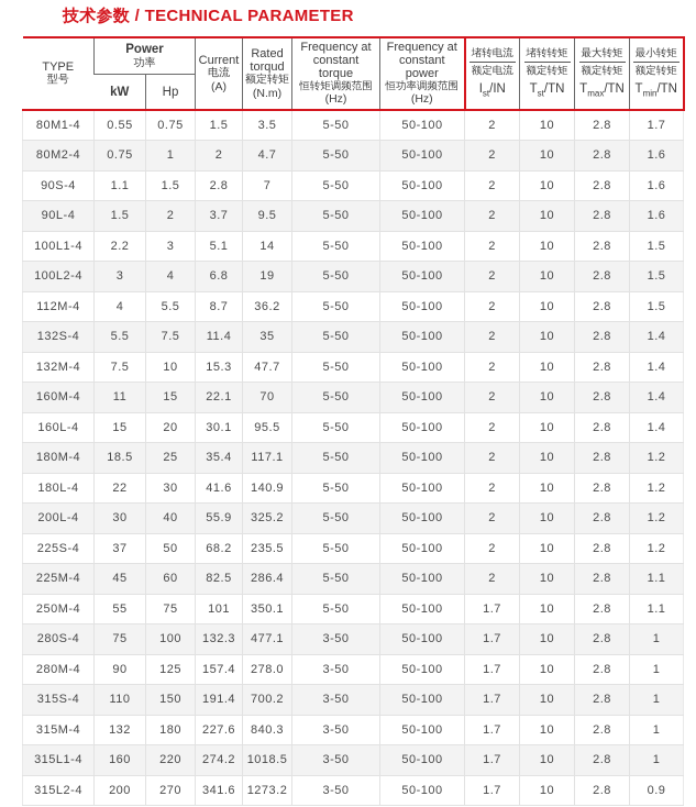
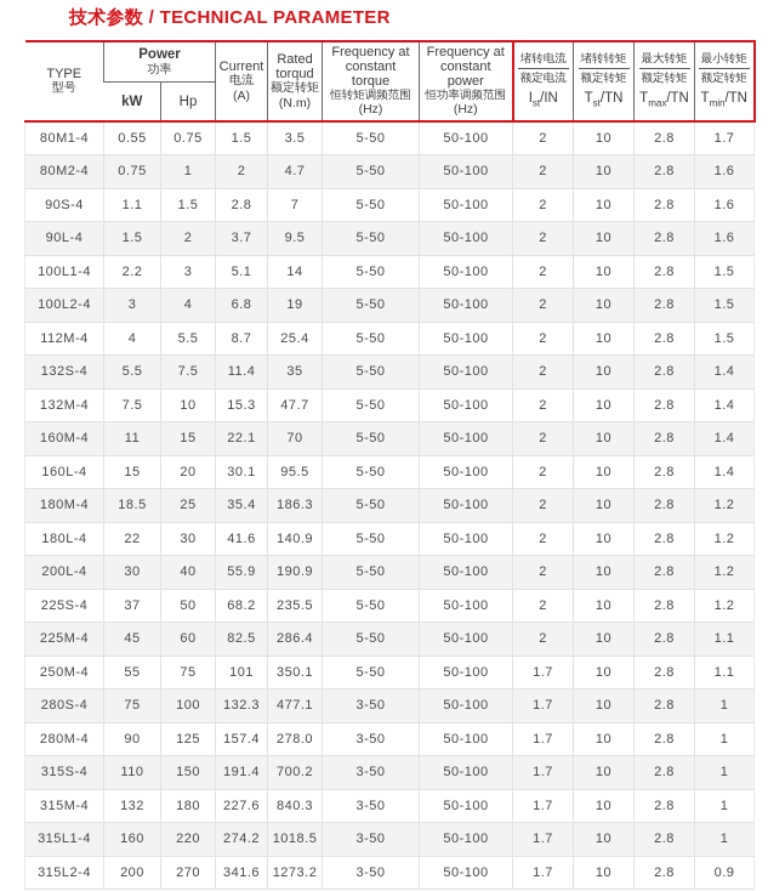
  技术参数 / TECHNICAL PARAMETER
  TYPE 型号	Power 功率	Current 电流 (A)	Rated torqud 额定转矩 (N.m)	Frequency at constant torque 恒转矩调频范围 (Hz)	Frequency at constant power 恒功率调频范围 (Hz)	堵转电流 额定电流 Ist/IN	堵转转矩 额定转矩 Tst/TN	最大转矩 额定转矩 Tmax/TN	最小转矩 额定转矩 Tmin/TN
  kW	Hp
  80M1-4	0.55	0.75	1.5	3.5	5-50	50-100	2	10	2.8	1.7
  80M2-4	0.75	1	2	4.7	5-50	50-100	2	10	2.8	1.6
  90S-4	1.1	1.5	2.8	7	5-50	50-100	2	10	2.8	1.6
  90L-4	1.5	2	3.7	9.5	5-50	50-100	2	10	2.8	1.6
  100L1-4	2.2	3	5.1	14	5-50	50-100	2	10	2.8	1.5
  100L2-4	3	4	6.8	19	5-50	50-100	2	10	2.8	1.5
- 112M-4	4	5.5	8.7	36.2	5-50	50-100	2	10	2.8	1.5
+ 112M-4	4	5.5	8.7	25.4	5-50	50-100	2	10	2.8	1.5
  132S-4	5.5	7.5	11.4	35	5-50	50-100	2	10	2.8	1.4
  132M-4	7.5	10	15.3	47.7	5-50	50-100	2	10	2.8	1.4
  160M-4	11	15	22.1	70	5-50	50-100	2	10	2.8	1.4
  160L-4	15	20	30.1	95.5	5-50	50-100	2	10	2.8	1.4
- 180M-4	18.5	25	35.4	117.1	5-50	50-100	2	10	2.8	1.2
+ 180M-4	18.5	25	35.4	186.3	5-50	50-100	2	10	2.8	1.2
  180L-4	22	30	41.6	140.9	5-50	50-100	2	10	2.8	1.2
- 200L-4	30	40	55.9	325.2	5-50	50-100	2	10	2.8	1.2
+ 200L-4	30	40	55.9	190.9	5-50	50-100	2	10	2.8	1.2
  225S-4	37	50	68.2	235.5	5-50	50-100	2	10	2.8	1.2
  225M-4	45	60	82.5	286.4	5-50	50-100	2	10	2.8	1.1
  250M-4	55	75	101	350.1	5-50	50-100	1.7	10	2.8	1.1
  280S-4	75	100	132.3	477.1	3-50	50-100	1.7	10	2.8	1
  280M-4	90	125	157.4	278.0	3-50	50-100	1.7	10	2.8	1
  315S-4	110	150	191.4	700.2	3-50	50-100	1.7	10	2.8	1
  315M-4	132	180	227.6	840.3	3-50	50-100	1.7	10	2.8	1
  315L1-4	160	220	274.2	1018.5	3-50	50-100	1.7	10	2.8	1
  315L2-4	200	270	341.6	1273.2	3-50	50-100	1.7	10	2.8	0.9
